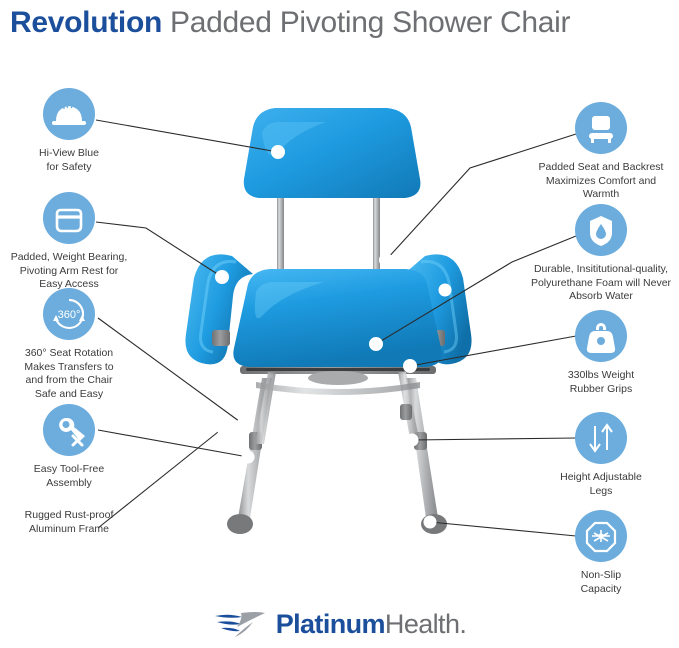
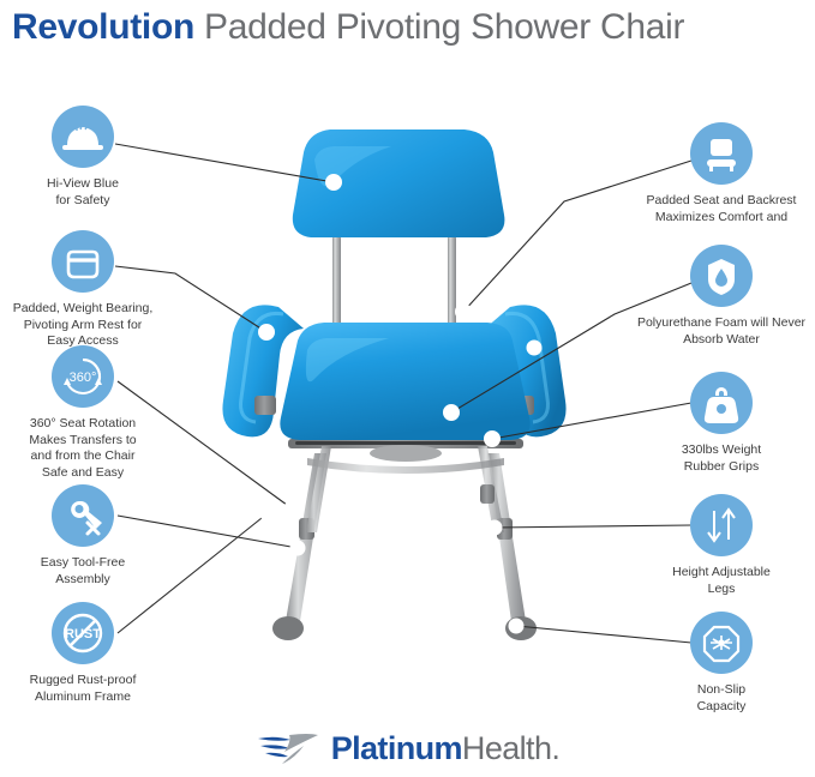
  Revolution Padded Pivoting Shower Chair
  Hi-View Blue
  for Safety
  Padded, Weight Bearing,
  Pivoting Arm Rest for
  Easy Access
  360°
  360° Seat Rotation
  Makes Transfers to
  and from the Chair
  Safe and Easy
  Easy Tool-Free
  Assembly
+ RUST
  Rugged Rust-proof
  Aluminum Frame
  Padded Seat and Backrest
  Maximizes Comfort and
- Warmth
- Durable, Insititutional-quality,
  Polyurethane Foam will Never
  Absorb Water
  330lbs Weight
  Rubber Grips
  Height Adjustable
  Legs
  Non-Slip
  Capacity
  PlatinumHealth.
